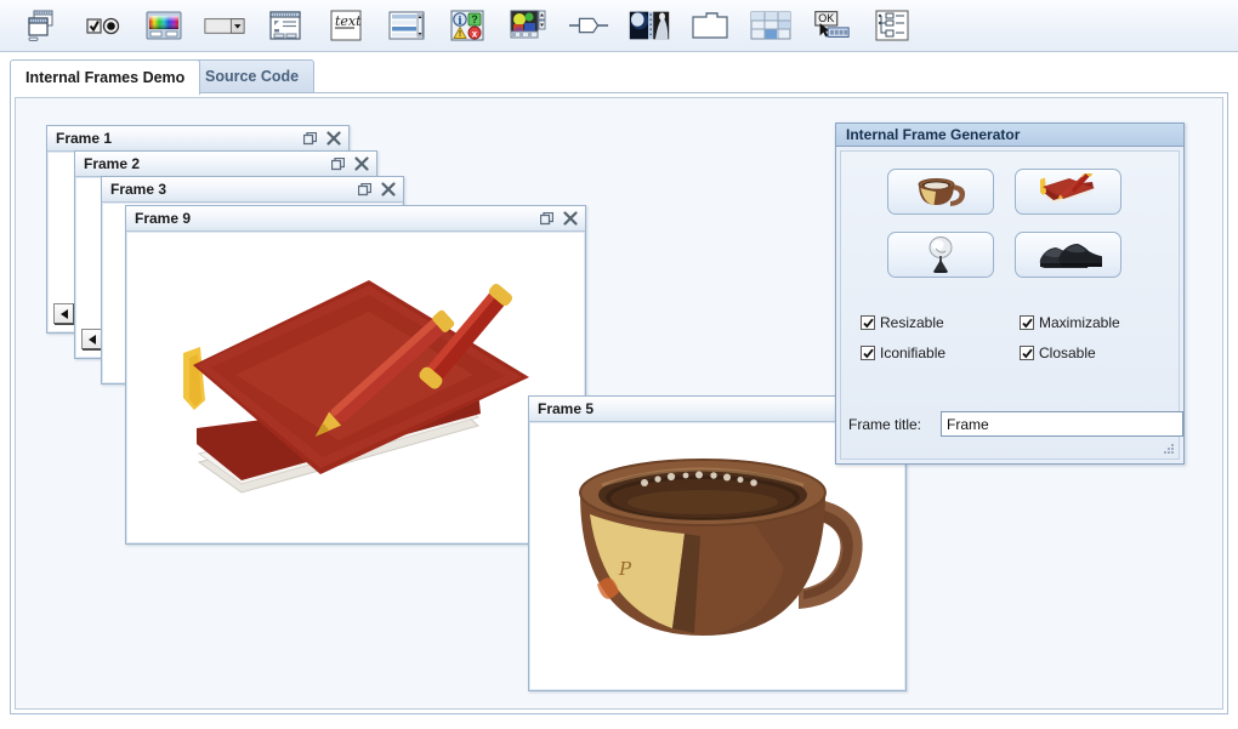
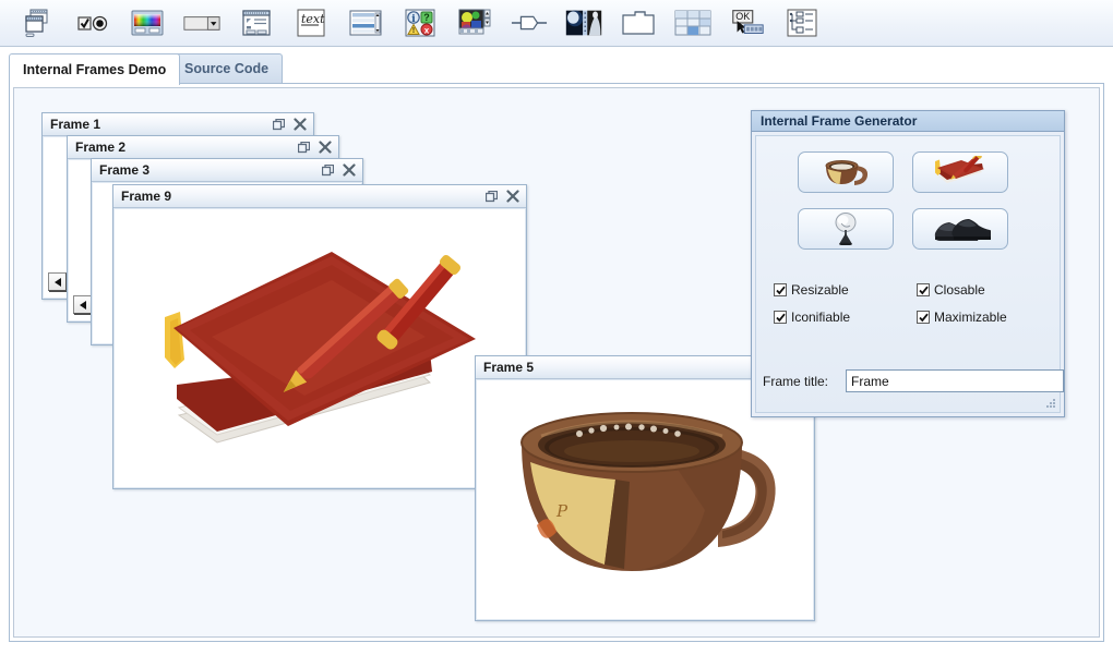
  text
  i
  ?
  !
  x
  OK
  Internal Frames Demo
  Source Code
  Frame 1
  Frame 2
  Frame 3
  Frame 9
  Frame 5
  P
  Internal Frame Generator
  Resizable
- Maximizable
+ Closable
  Iconifiable
- Closable
+ Maximizable
  Frame title:
  Frame
